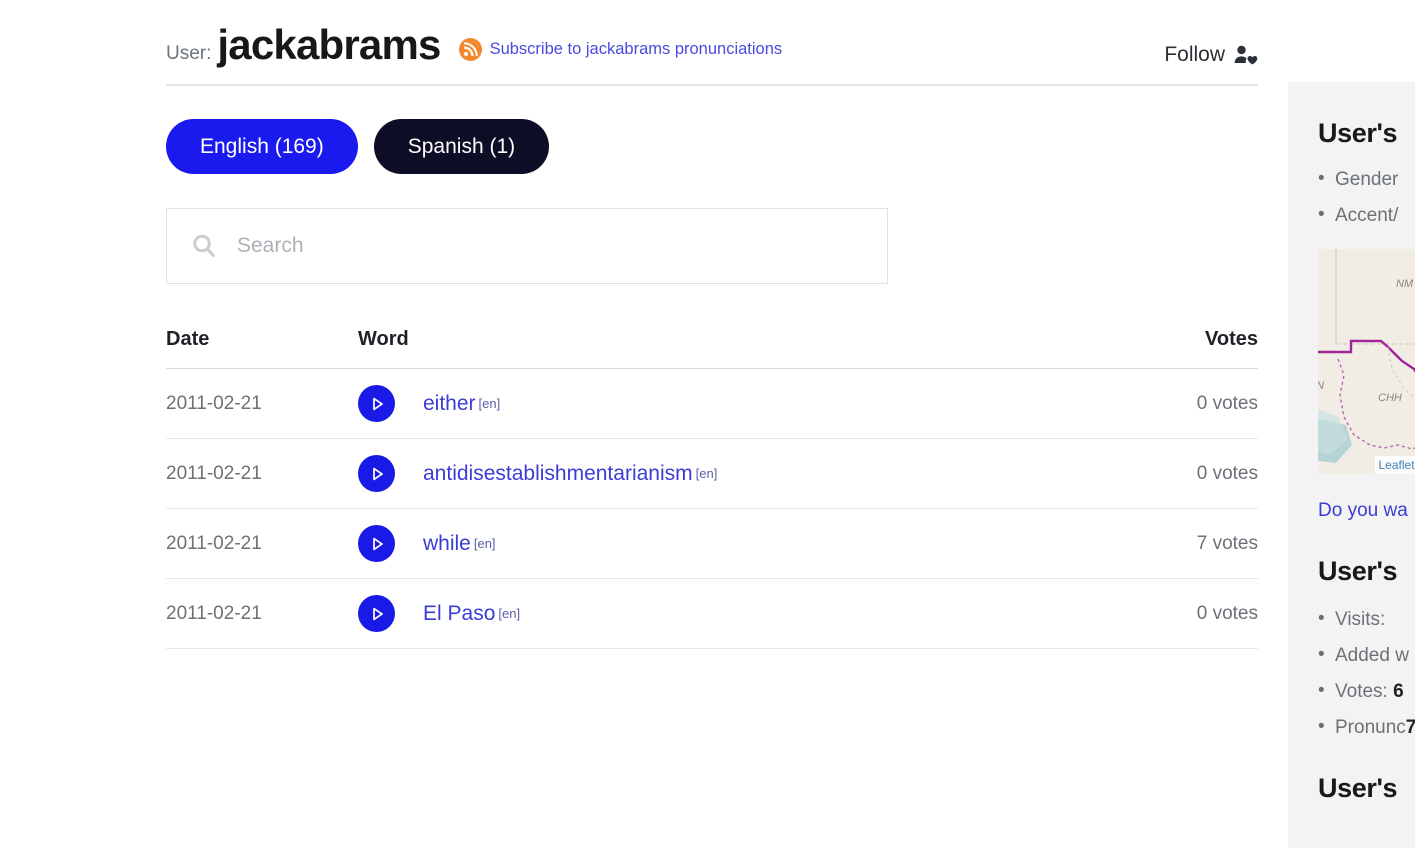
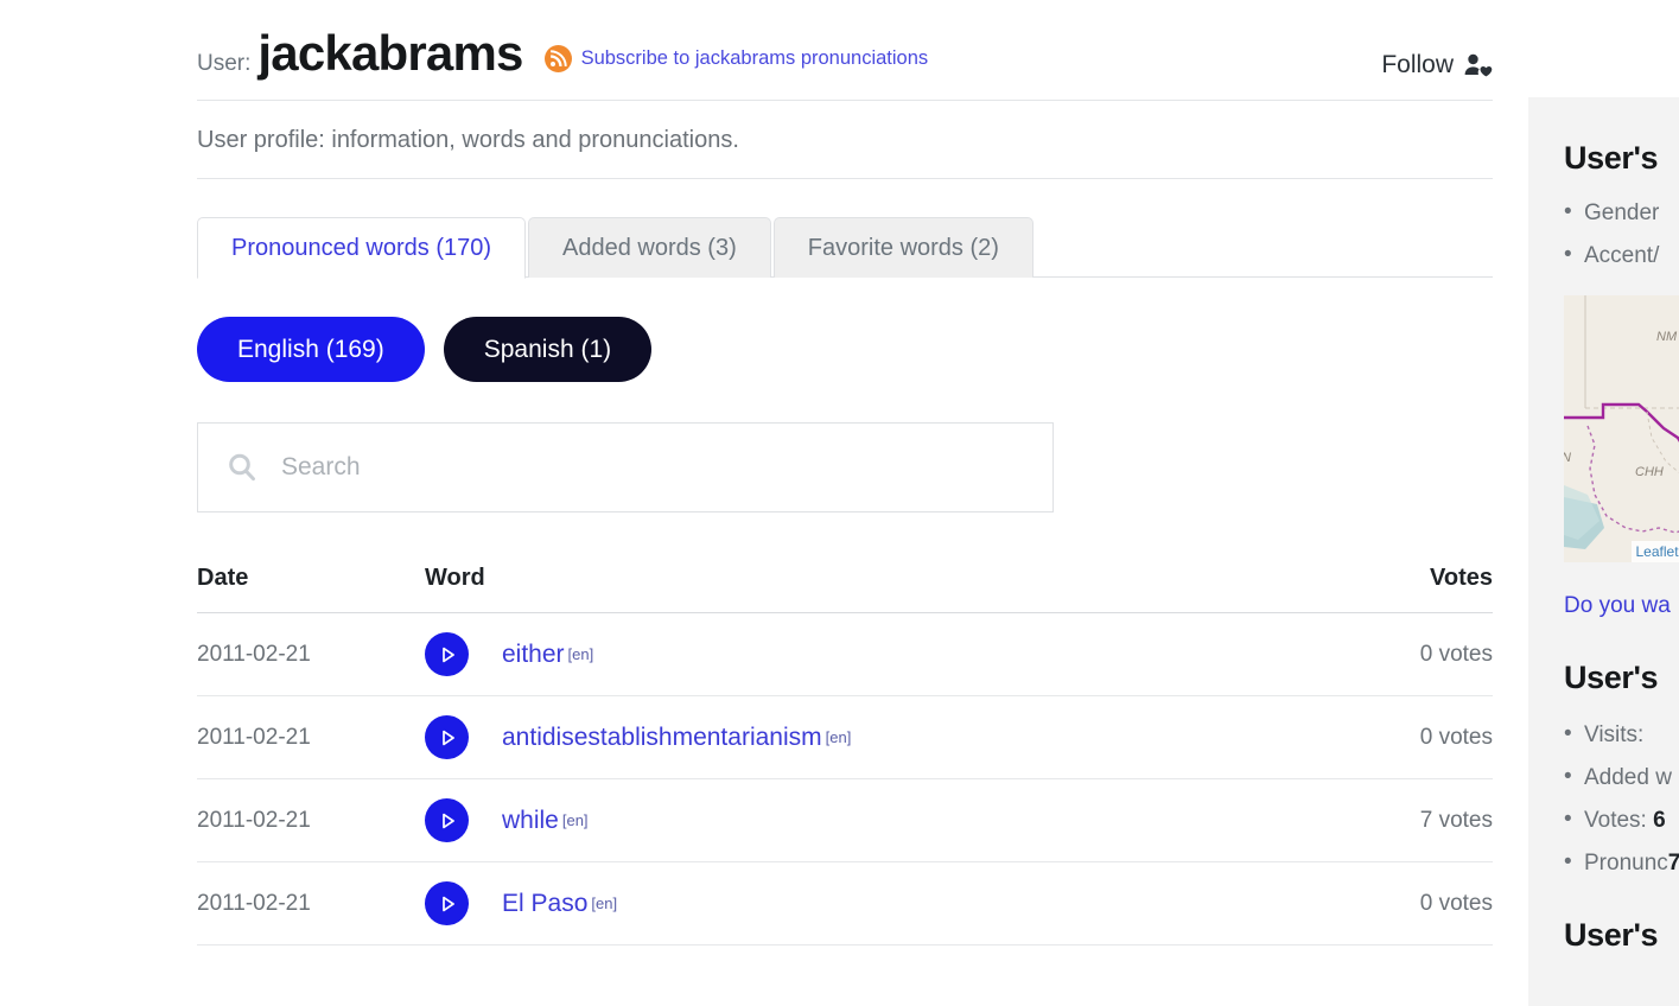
  User:
  jackabrams
  Subscribe to jackabrams pronunciations
  Follow
+ User profile: information, words and pronunciations.
+ Pronounced words (170)
+ Added words (3)
+ Favorite words (2)
  English (169)
  Spanish (1)
  Search
  Date
  Word
  Votes
  2011-02-21
  either
  [en]
  0 votes
  2011-02-21
  antidisestablishmentarianism
  [en]
  0 votes
  2011-02-21
  while
  [en]
  7 votes
  2011-02-21
  El Paso
  [en]
  0 votes
  User's
  Gender
  Accent/
  NM
  CHH
  N
  Leaflet
  Do you wa
  User's
  Visits:
  Added w
  Votes: 6
  Pronunc7
  User's
